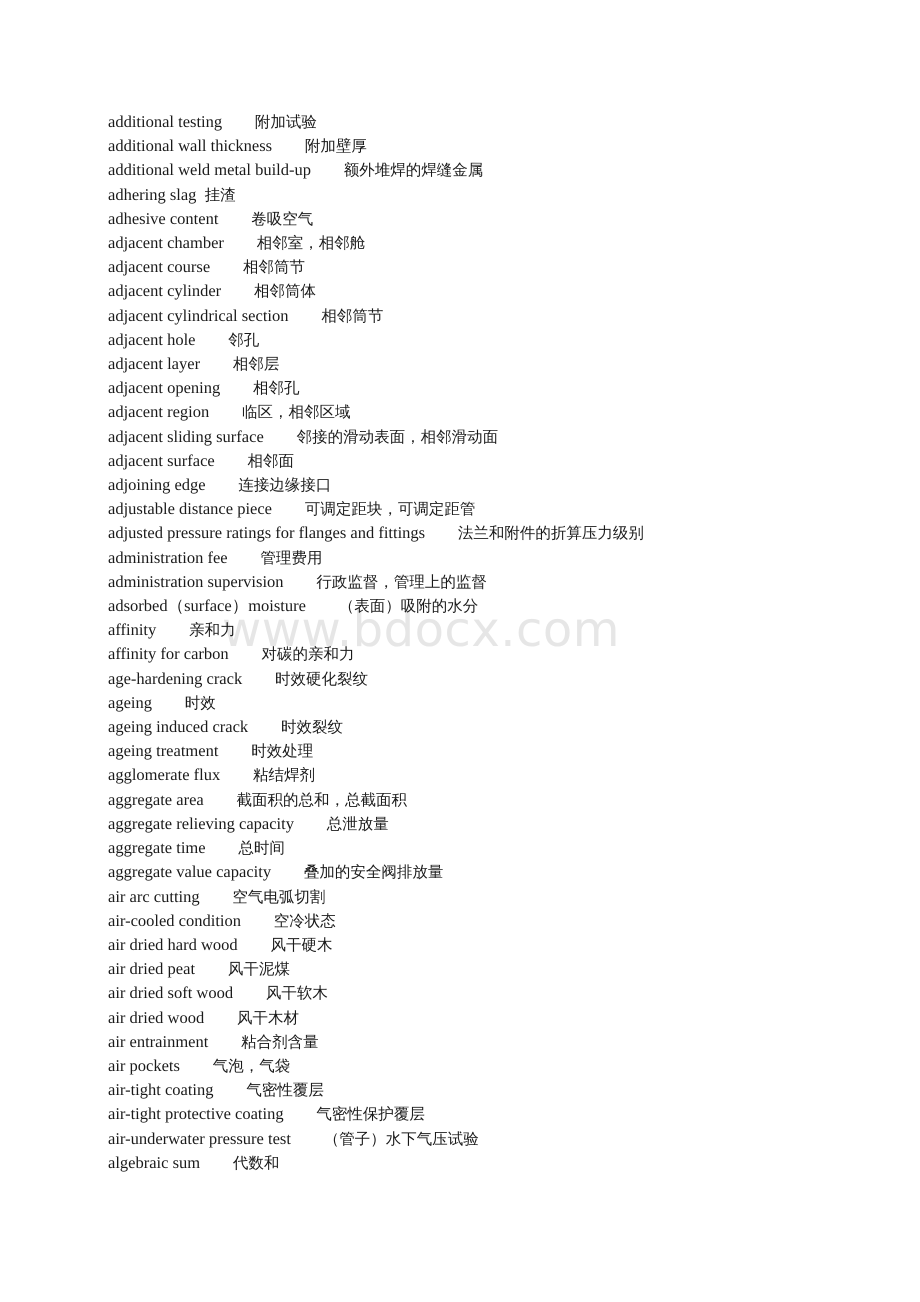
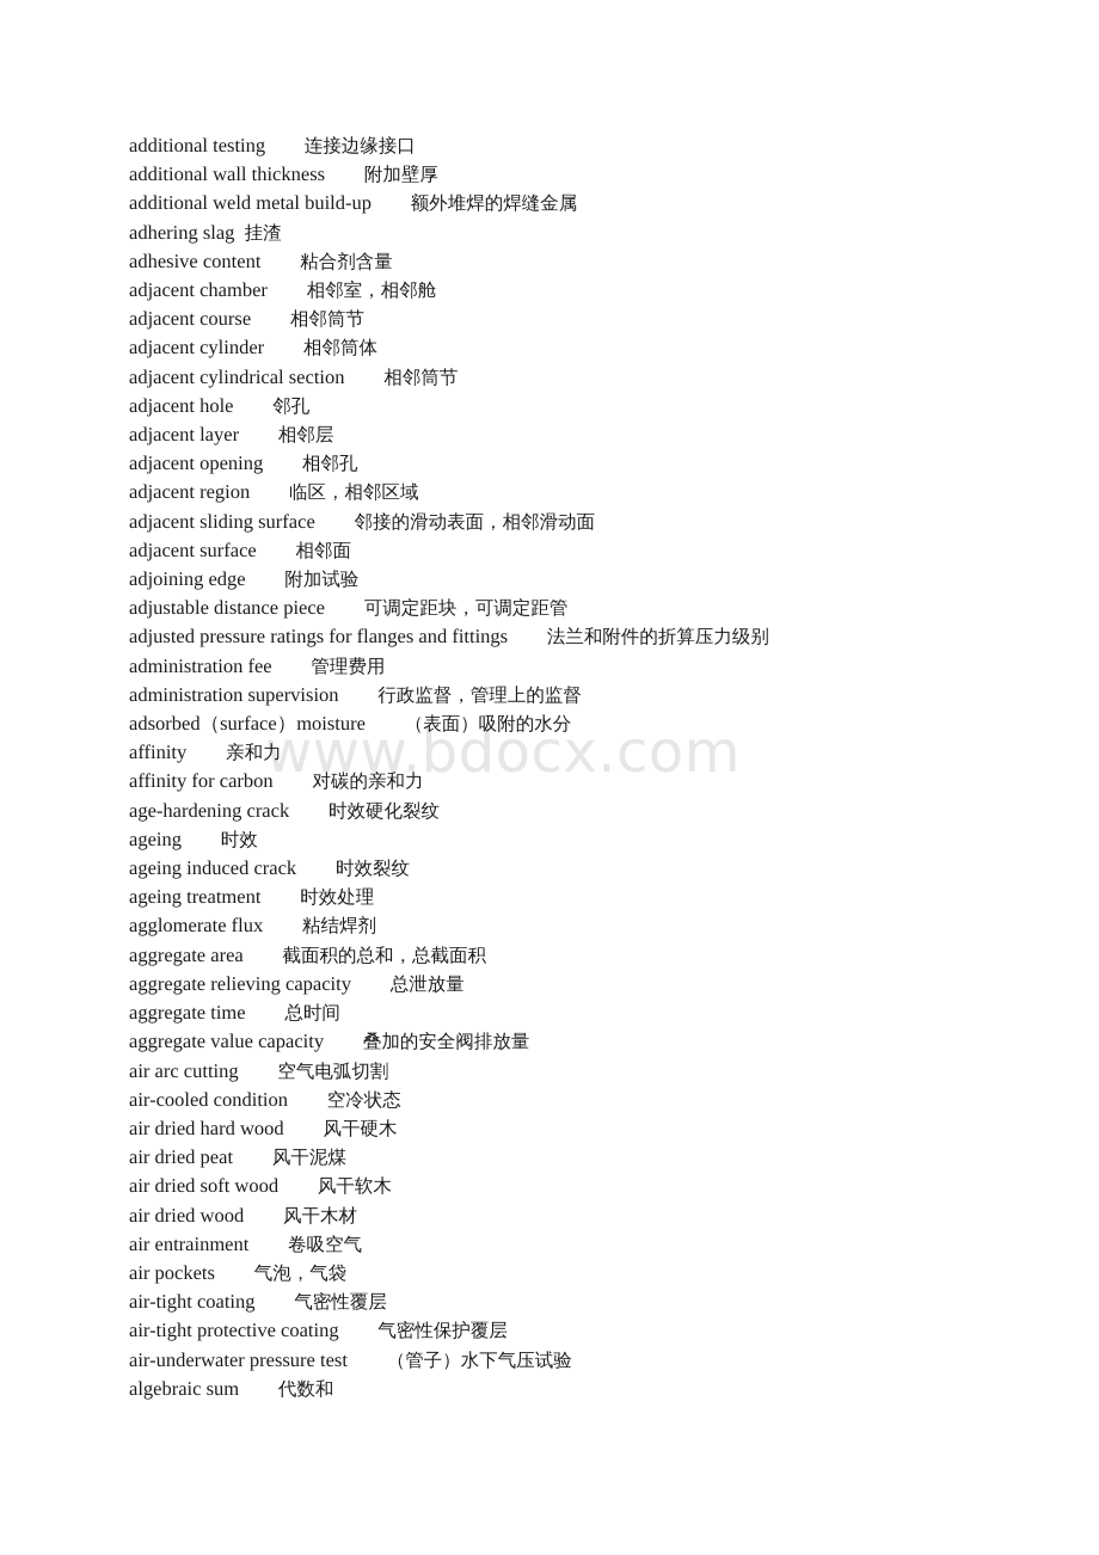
  www.bdocx.com
- additional testing 附加试验
+ additional testing 连接边缘接口
  additional wall thickness 附加壁厚
  additional weld metal build-up 额外堆焊的焊缝金属
  adhering slag 挂渣
- adhesive content 卷吸空气
+ adhesive content 粘合剂含量
  adjacent chamber 相邻室，相邻舱
  adjacent course 相邻筒节
  adjacent cylinder 相邻筒体
  adjacent cylindrical section 相邻筒节
  adjacent hole 邻孔
  adjacent layer 相邻层
  adjacent opening 相邻孔
  adjacent region 临区，相邻区域
  adjacent sliding surface 邻接的滑动表面，相邻滑动面
  adjacent surface 相邻面
- adjoining edge 连接边缘接口
+ adjoining edge 附加试验
  adjustable distance piece 可调定距块，可调定距管
  adjusted pressure ratings for flanges and fittings 法兰和附件的折算压力级别
  administration fee 管理费用
  administration supervision 行政监督，管理上的监督
  adsorbed（surface）moisture （表面）吸附的水分
  affinity 亲和力
  affinity for carbon 对碳的亲和力
  age-hardening crack 时效硬化裂纹
  ageing 时效
  ageing induced crack 时效裂纹
  ageing treatment 时效处理
  agglomerate flux 粘结焊剂
  aggregate area 截面积的总和，总截面积
  aggregate relieving capacity 总泄放量
  aggregate time 总时间
  aggregate value capacity 叠加的安全阀排放量
  air arc cutting 空气电弧切割
  air-cooled condition 空冷状态
  air dried hard wood 风干硬木
  air dried peat 风干泥煤
  air dried soft wood 风干软木
  air dried wood 风干木材
- air entrainment 粘合剂含量
+ air entrainment 卷吸空气
  air pockets 气泡，气袋
  air-tight coating 气密性覆层
  air-tight protective coating 气密性保护覆层
  air-underwater pressure test （管子）水下气压试验
  algebraic sum 代数和
